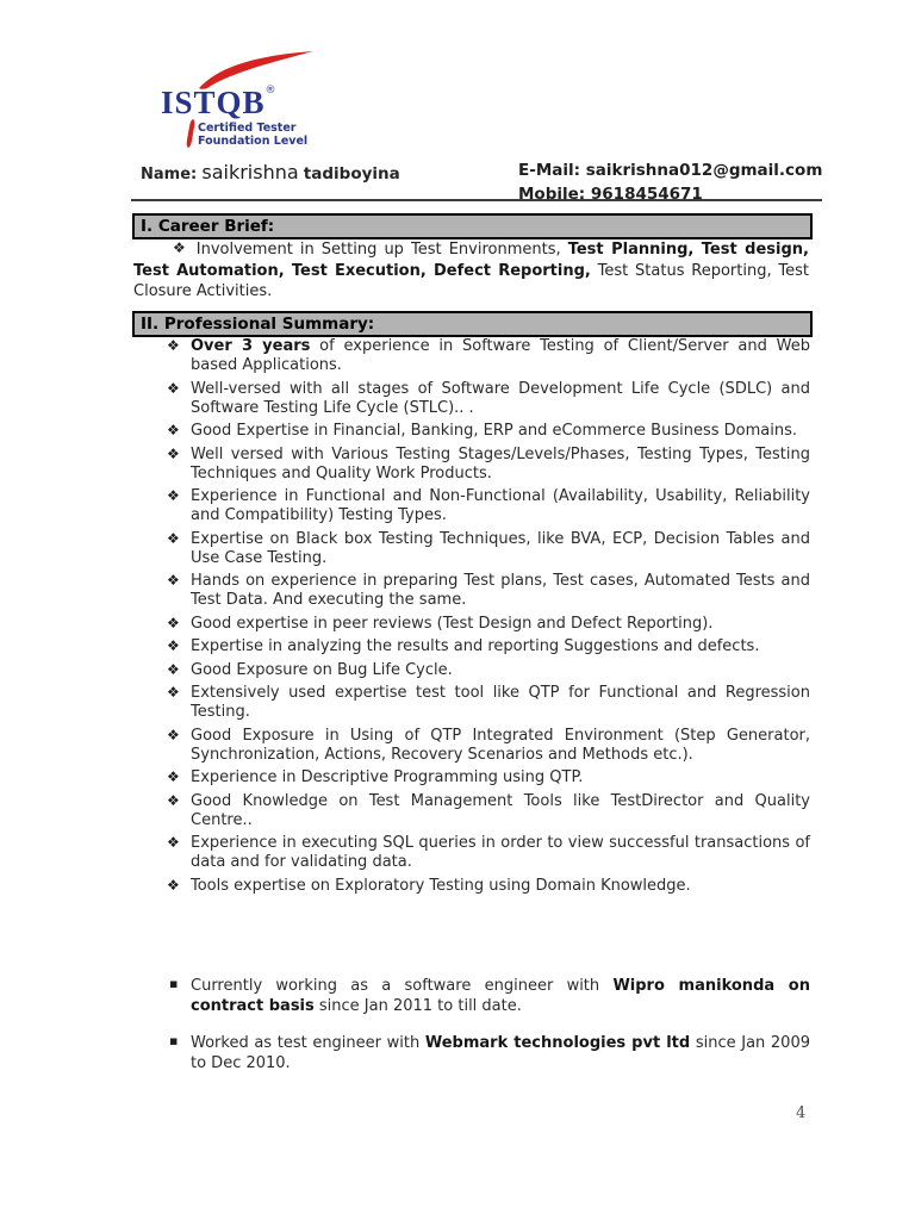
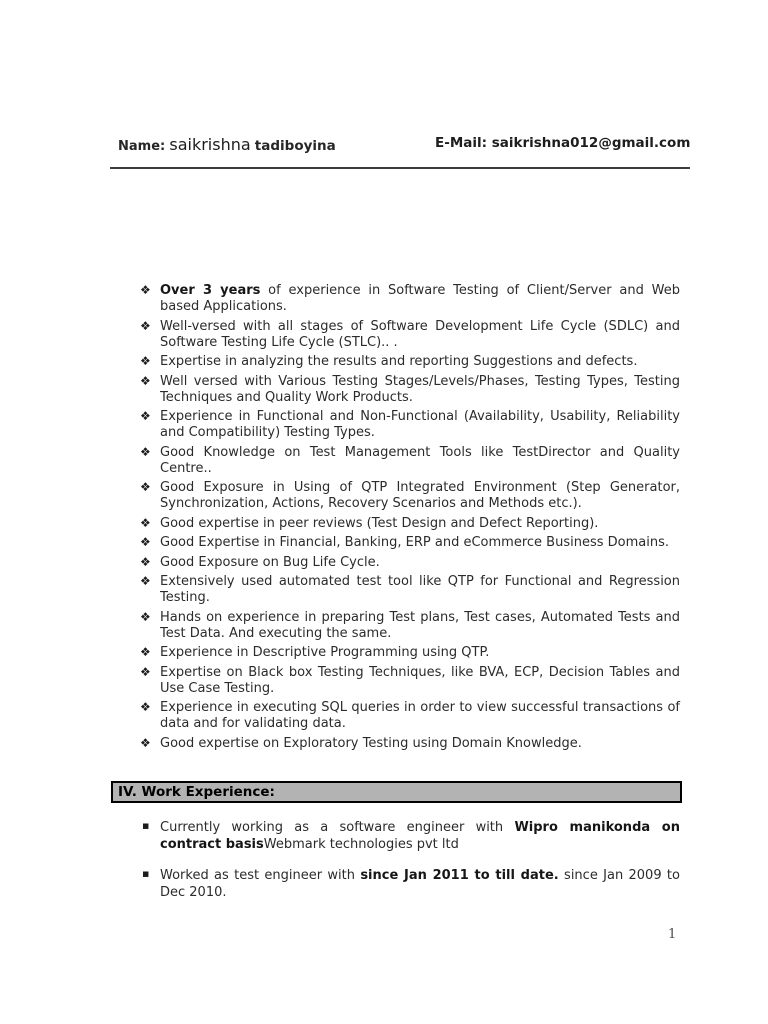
- ISTQB®
- Certified Tester
- Foundation Level
  Name: saikrishna tadiboyina
  E-Mail: saikrishna012@gmail.com
- Mobile: 9618454671
- I. Career Brief:
- ❖ Involvement in Setting up Test Environments, Test Planning, Test design, Test Automation, Test Execution, Defect Reporting, Test Status Reporting, Test Closure Activities.
- II. Professional Summary:
  ❖
  Over 3 years of experience in Software Testing of Client/Server and Web based Applications.
  ❖
  Well-versed with all stages of Software Development Life Cycle (SDLC) and Software Testing Life Cycle (STLC).. .
  ❖
- Good Expertise in Financial, Banking, ERP and eCommerce Business Domains.
+ Expertise in analyzing the results and reporting Suggestions and defects.
  ❖
  Well versed with Various Testing Stages/Levels/Phases, Testing Types, Testing Techniques and Quality Work Products.
  ❖
  Experience in Functional and Non-Functional (Availability, Usability, Reliability and Compatibility) Testing Types.
  ❖
- Expertise on Black box Testing Techniques, like BVA, ECP, Decision Tables and Use Case Testing.
+ Good Knowledge on Test Management Tools like TestDirector and Quality Centre..
  ❖
- Hands on experience in preparing Test plans, Test cases, Automated Tests and Test Data. And executing the same.
+ Good Exposure in Using of QTP Integrated Environment (Step Generator, Synchronization, Actions, Recovery Scenarios and Methods etc.).
  ❖
  Good expertise in peer reviews (Test Design and Defect Reporting).
  ❖
- Expertise in analyzing the results and reporting Suggestions and defects.
+ Good Expertise in Financial, Banking, ERP and eCommerce Business Domains.
  ❖
  Good Exposure on Bug Life Cycle.
  ❖
- Extensively used expertise test tool like QTP for Functional and Regression Testing.
+ Extensively used automated test tool like QTP for Functional and Regression Testing.
  ❖
- Good Exposure in Using of QTP Integrated Environment (Step Generator, Synchronization, Actions, Recovery Scenarios and Methods etc.).
+ Hands on experience in preparing Test plans, Test cases, Automated Tests and Test Data. And executing the same.
  ❖
  Experience in Descriptive Programming using QTP.
  ❖
- Good Knowledge on Test Management Tools like TestDirector and Quality Centre..
+ Expertise on Black box Testing Techniques, like BVA, ECP, Decision Tables and Use Case Testing.
  ❖
  Experience in executing SQL queries in order to view successful transactions of data and for validating data.
  ❖
- Tools expertise on Exploratory Testing using Domain Knowledge.
+ Good expertise on Exploratory Testing using Domain Knowledge.
+ IV. Work Experience:
  ▪
- Currently working as a software engineer with Wipro manikonda on contract basis since Jan 2011 to till date.
+ Currently working as a software engineer with Wipro manikonda on contract basisWebmark technologies pvt ltd
  ▪
- Worked as test engineer with Webmark technologies pvt ltd since Jan 2009 to Dec 2010.
+ Worked as test engineer with since Jan 2011 to till date. since Jan 2009 to Dec 2010.
- 4
+ 1
